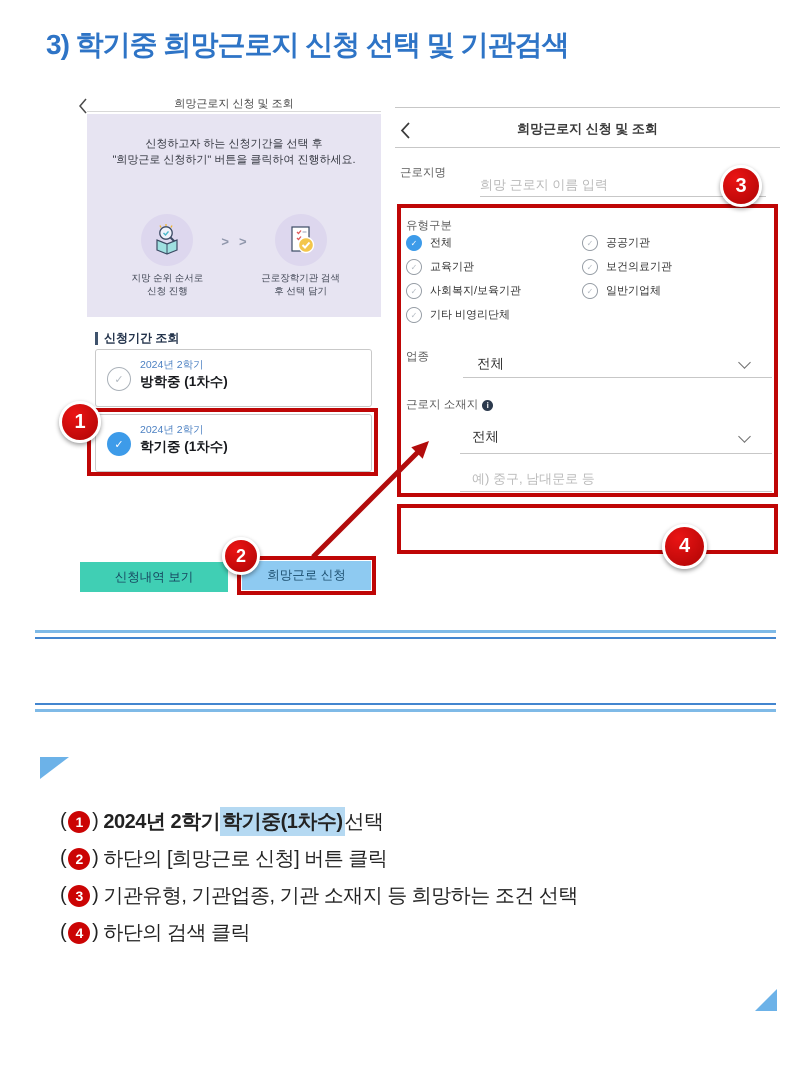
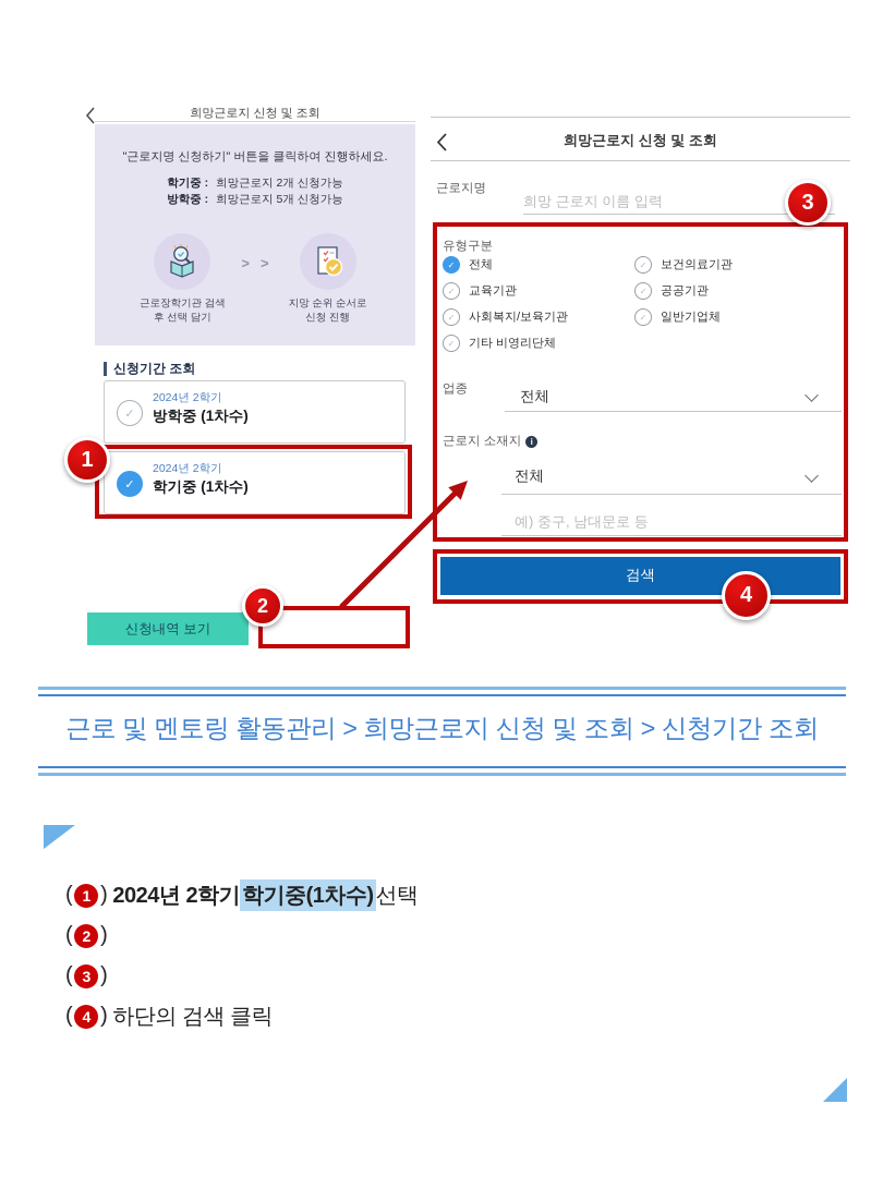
- 3) 학기중 희망근로지 신청 선택 및 기관검색
  희망근로지 신청 및 조회
- 신청하고자 하는 신청기간을 선택 후
- "희망근로 신청하기" 버튼을 클릭하여 진행하세요.
+ "근로지명 신청하기" 버튼을 클릭하여 진행하세요.
+ 학기중 :
+ 희망근로지 2개 신청가능
+ 방학중 :
+ 희망근로지 5개 신청가능
- 지망 순위 순서로
+ 근로장학기관 검색
- 신청 진행
+ 후 선택 담기
  >
  >
- 근로장학기관 검색
+ 지망 순위 순서로
- 후 선택 담기
+ 신청 진행
  신청기간 조회
  2024년 2학기
  방학중 (1차수)
  2024년 2학기
  학기중 (1차수)
  신청내역 보기
- 희망근로 신청
  희망근로지 신청 및 조회
  근로지명
  희망 근로지 이름 입력
  유형구분
  전체
- 공공기관
+ 보건의료기관
  교육기관
- 보건의료기관
+ 공공기관
  사회복지/보육기관
  일반기업체
  기타 비영리단체
  업종
  전체
  근로지 소재지
  전체
  예) 중구, 남대문로 등
+ 검색
  1
  2
  3
  4
+ 근로 및 멘토링 활동관리 > 희망근로지 신청 및 조회 > 신청기간 조회
  (
  1
  )
  2024년 2학기
  학기중(1차수)
  선택
  (
  2
  )
- 하단의 [희망근로 신청] 버튼 클릭
  (
  3
  )
- 기관유형, 기관업종, 기관 소재지 등 희망하는 조건 선택
  (
  4
  )
  하단의 검색 클릭
